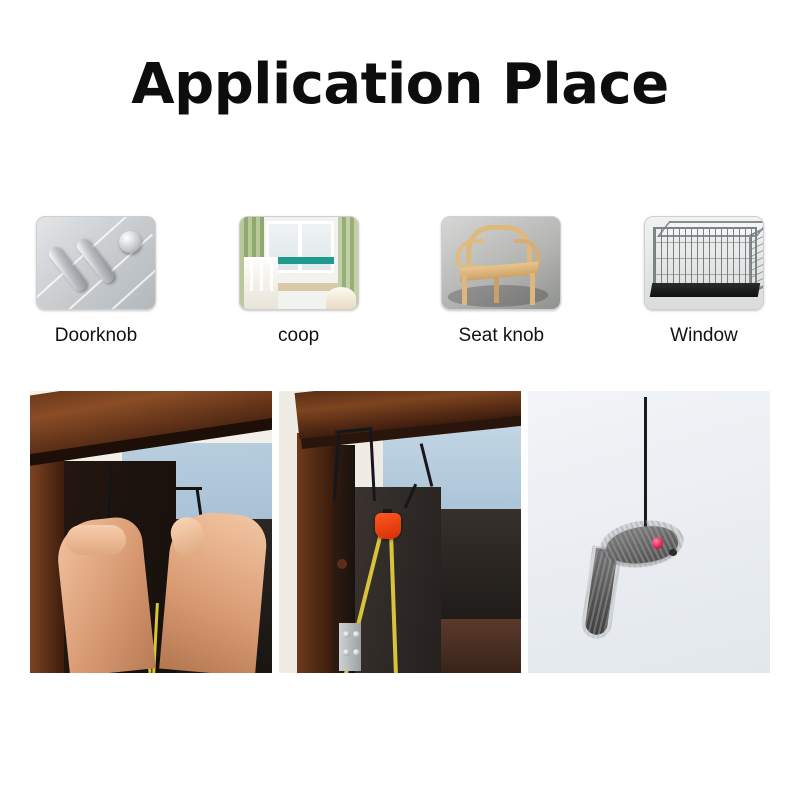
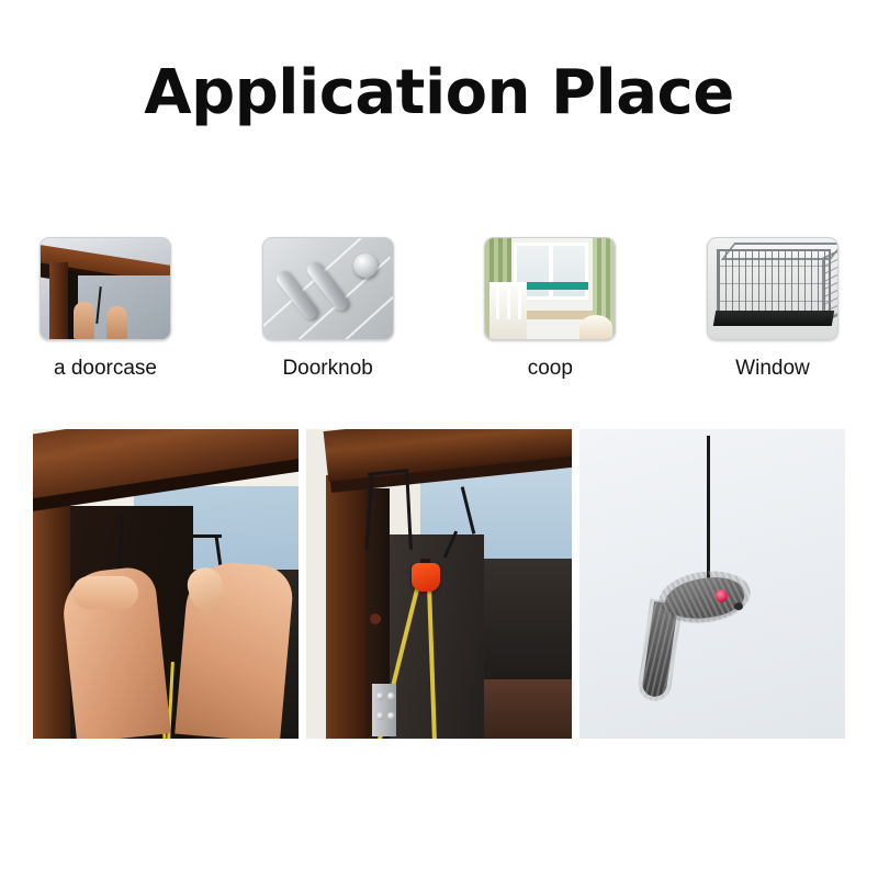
  Application Place
+ a doorcase
  Doorknob
  coop
- Seat knob
  Window
